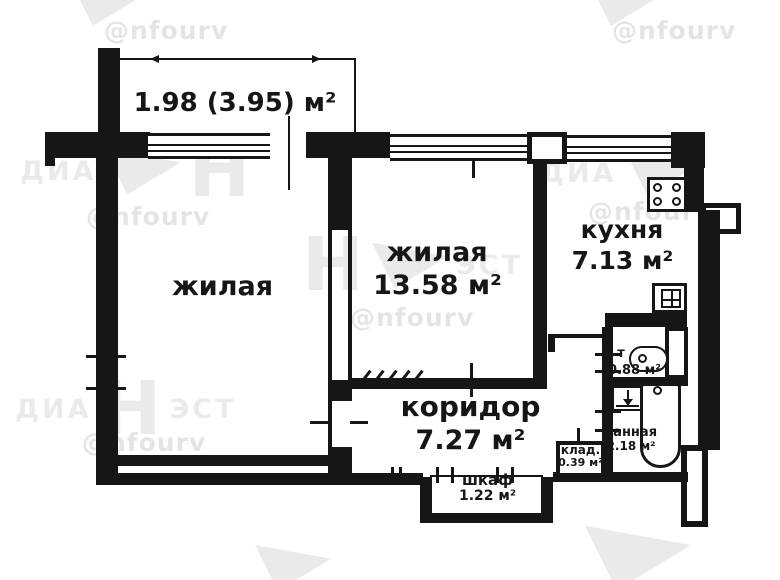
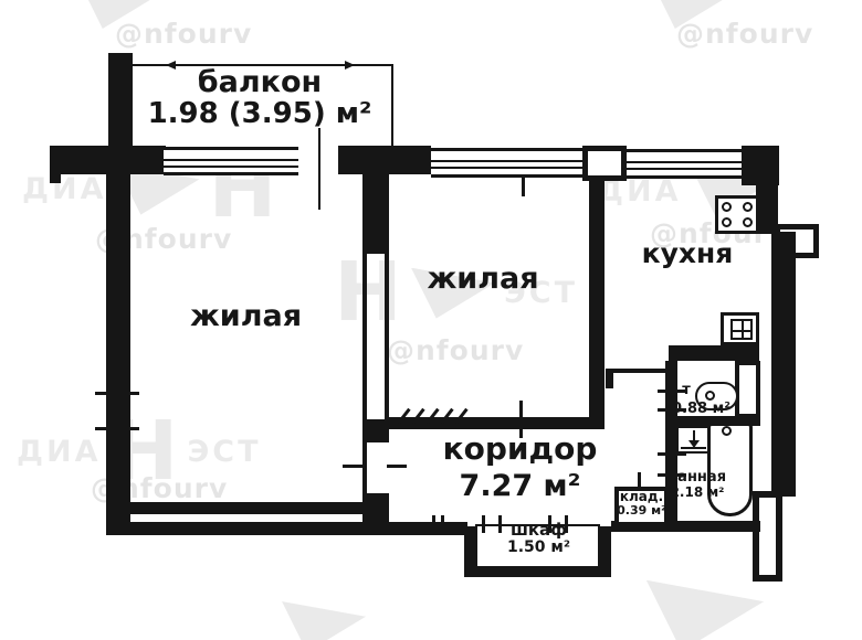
  @nfourv
  @nfourv
  ДИА
  Н
  nfourv
  Н
  ЭСТ
  @nfourv
  ДИА
  Н
  @fourv
+ балкон
  1.98 (3.95) м²
  жилая
  жилая
- 13.58 м²
  кухня
- 7.13 м²
  коридор
  7.27 м²
  т
  0.88 м²
  ванная
  2.18 м²
  клад.
  0.39 м²
  шкаф
- 1.22 м²
+ 1.50 м²
